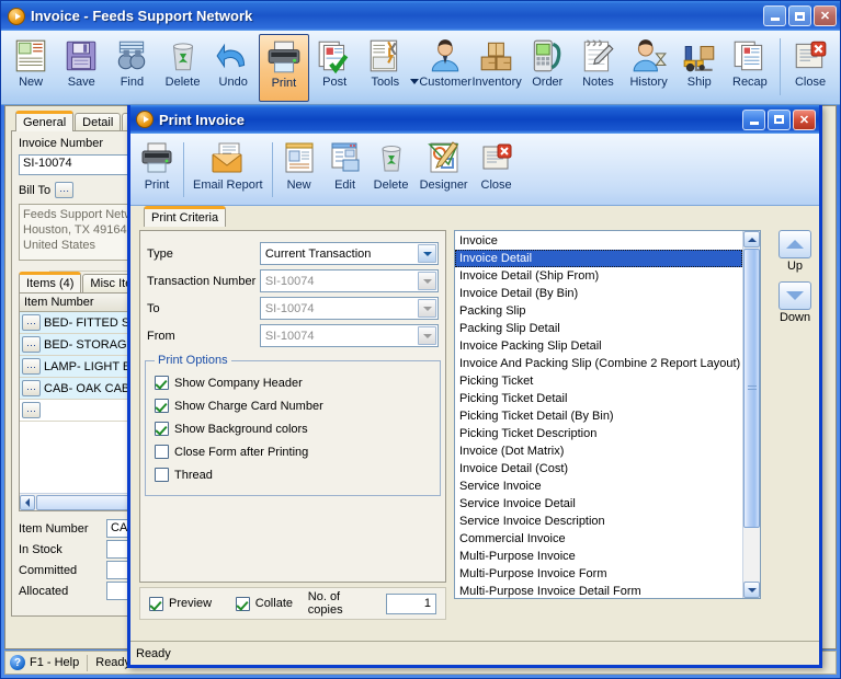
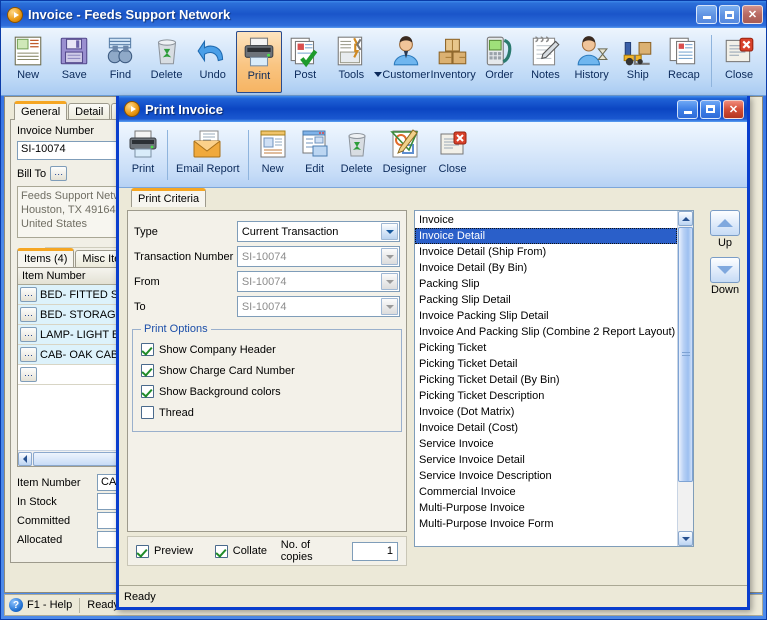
  Invoice - Feeds Support Network
  ✕
  New
  Save
  Find
  Delete
  Undo
  Print
  Post
  Tools
  Customer
  Inventory
  Order
  Notes
  History
  Ship
  Recap
  Close
  General
  Detail
  Invoice Number
  SI-10074
  Bill To
  ⋯
  Feeds Support Net
  Houston, TX 49164
  United States
  Items (4)
  Misc It
  Item Number
  ⋯
  BED- FITTED S
  ⋯
  BED- STORAG
  ⋯
  LAMP- LIGHT
  ⋯
  CAB- OAK CAB
  ⋯
  Item Number
  In Stock
  Committed
  Allocated
  ?
  F1 - Help
  Read
  Print Invoice
  ✕
  Print
  Email Report
  New
  Edit
  Delete
  Designer
  Close
  Print Criteria
  Type
  Current Transaction
  Transaction Number
  SI-10074
- To
+ From
  SI-10074
- From
+ To
  SI-10074
  Print Options
  Show Company Header
  Show Charge Card Number
  Show Background colors
- Close Form after Printing
  Thread
  Preview
  Collate
  No. of copies
  1
  Invoice
  Invoice Detail
  Invoice Detail (Ship From)
  Invoice Detail (By Bin)
  Packing Slip
  Packing Slip Detail
  Invoice Packing Slip Detail
  Invoice And Packing Slip (Combine 2 Report Layout)
  Picking Ticket
  Picking Ticket Detail
  Picking Ticket Detail (By Bin)
  Picking Ticket Description
  Invoice (Dot Matrix)
  Invoice Detail (Cost)
  Service Invoice
  Service Invoice Detail
  Service Invoice Description
  Commercial Invoice
  Multi-Purpose Invoice
  Multi-Purpose Invoice Form
- Multi-Purpose Invoice Detail Form
  Up
  Down
  Ready
